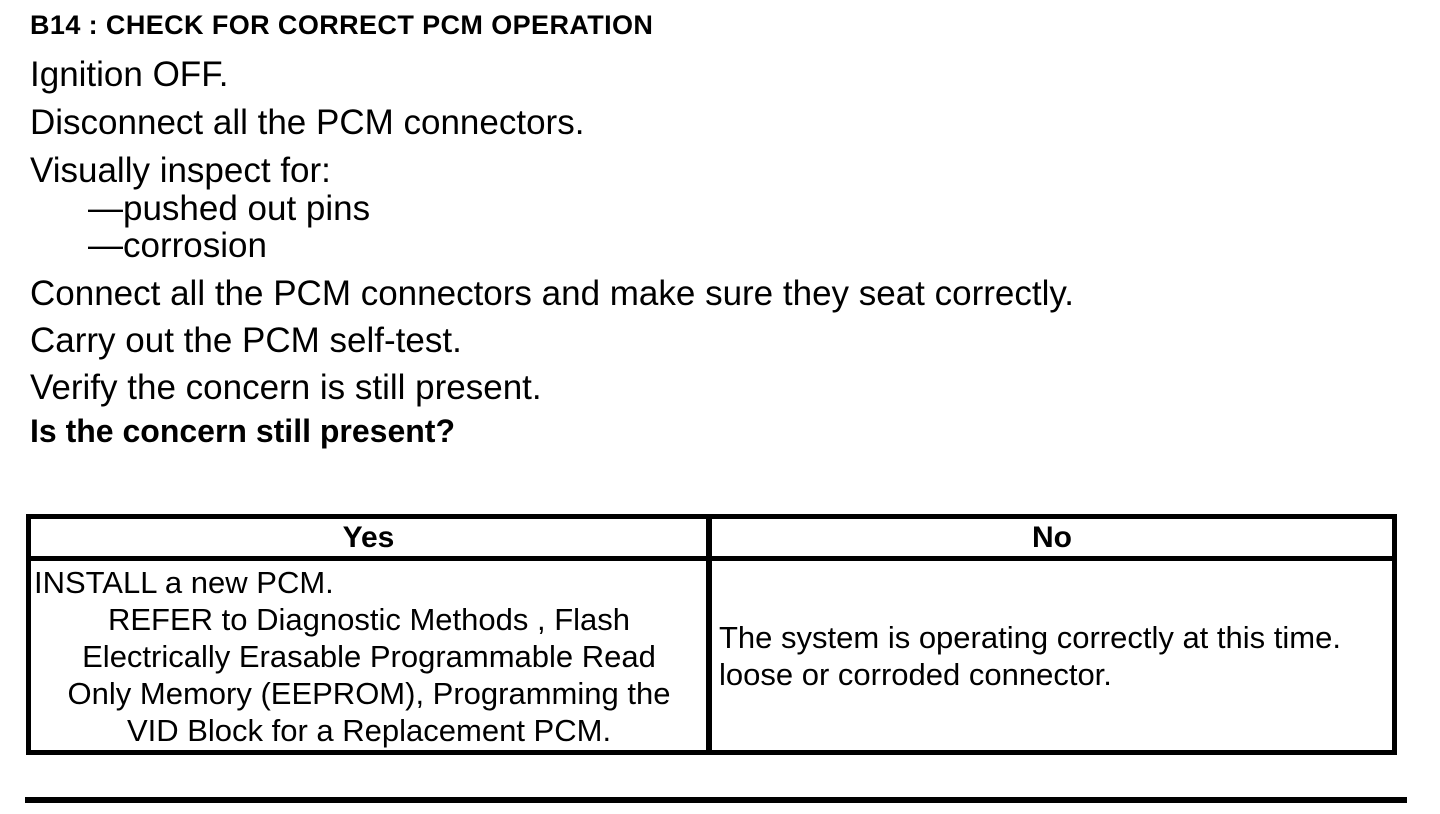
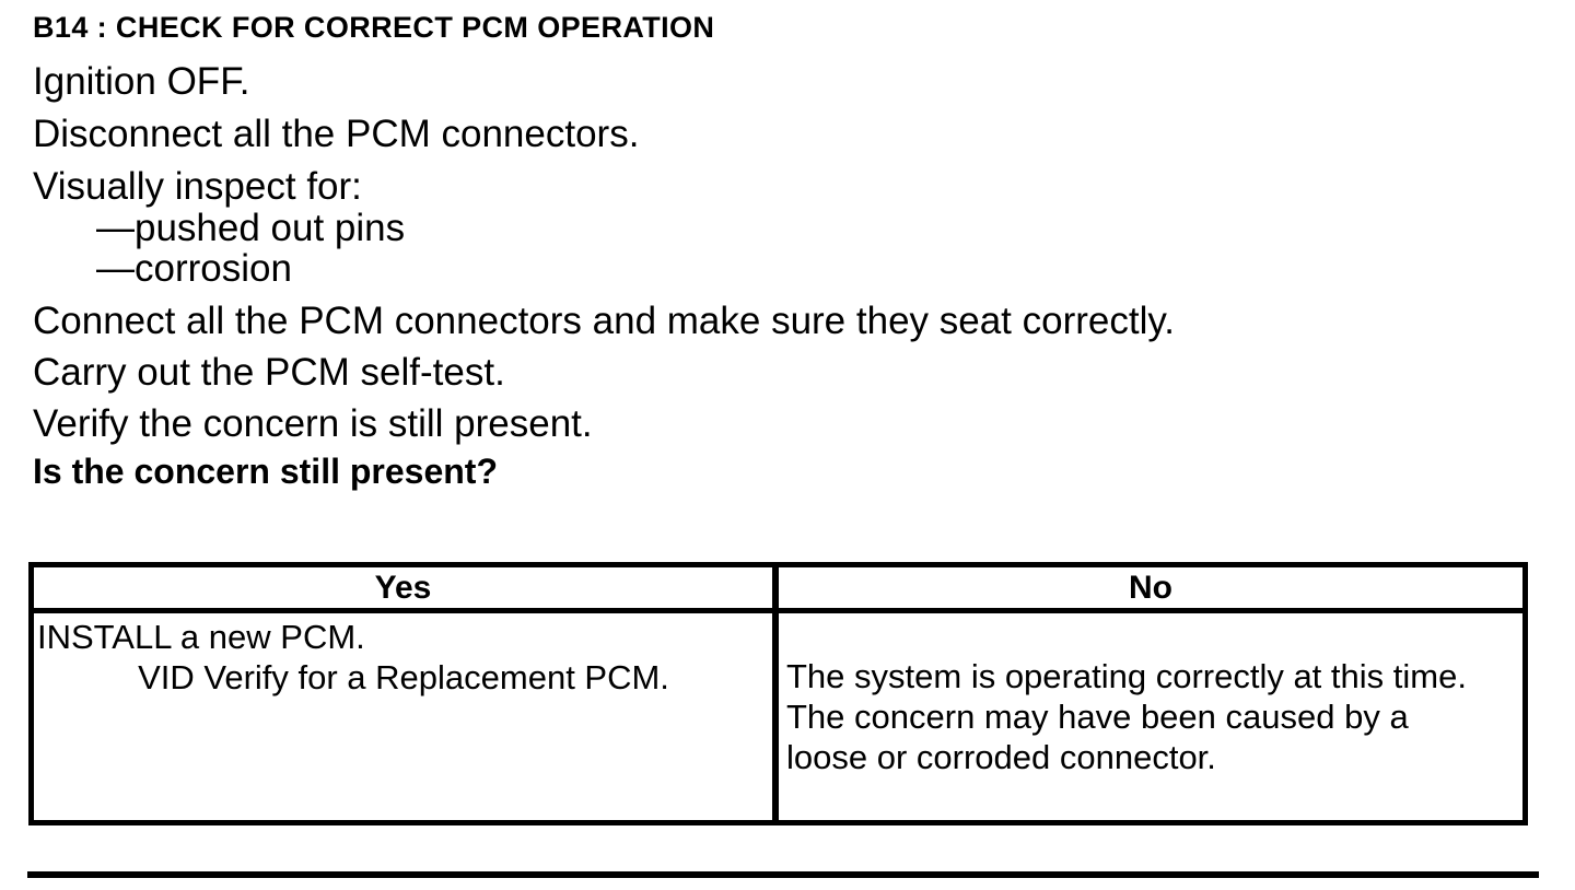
  B14 : CHECK FOR CORRECT PCM OPERATION
  Ignition OFF.
  Disconnect all the PCM connectors.
  Visually inspect for:
  —pushed out pins
  —corrosion
  Connect all the PCM connectors and make sure they seat correctly.
  Carry out the PCM self-test.
  Verify the concern is still present.
  Is the concern still present?
  Yes
  No
  INSTALL a new PCM.
- REFER to Diagnostic Methods , Flash
- Electrically Erasable Programmable Read
- Only Memory (EEPROM), Programming the
- VID Block for a Replacement PCM.
+ VID Verify for a Replacement PCM.
  The system is operating correctly at this time.
+ The concern may have been caused by a
  loose or corroded connector.
